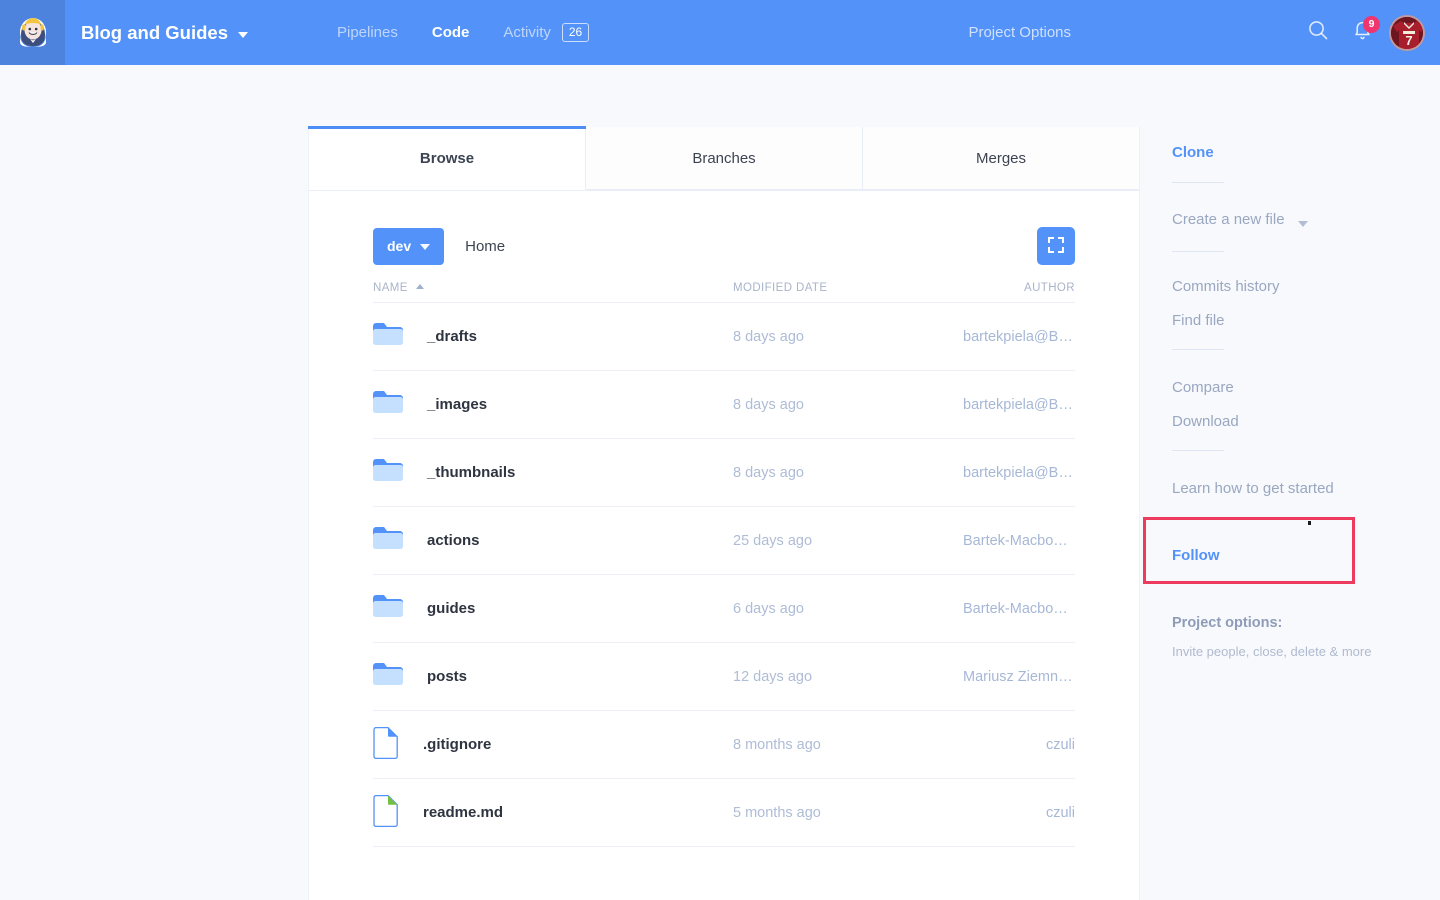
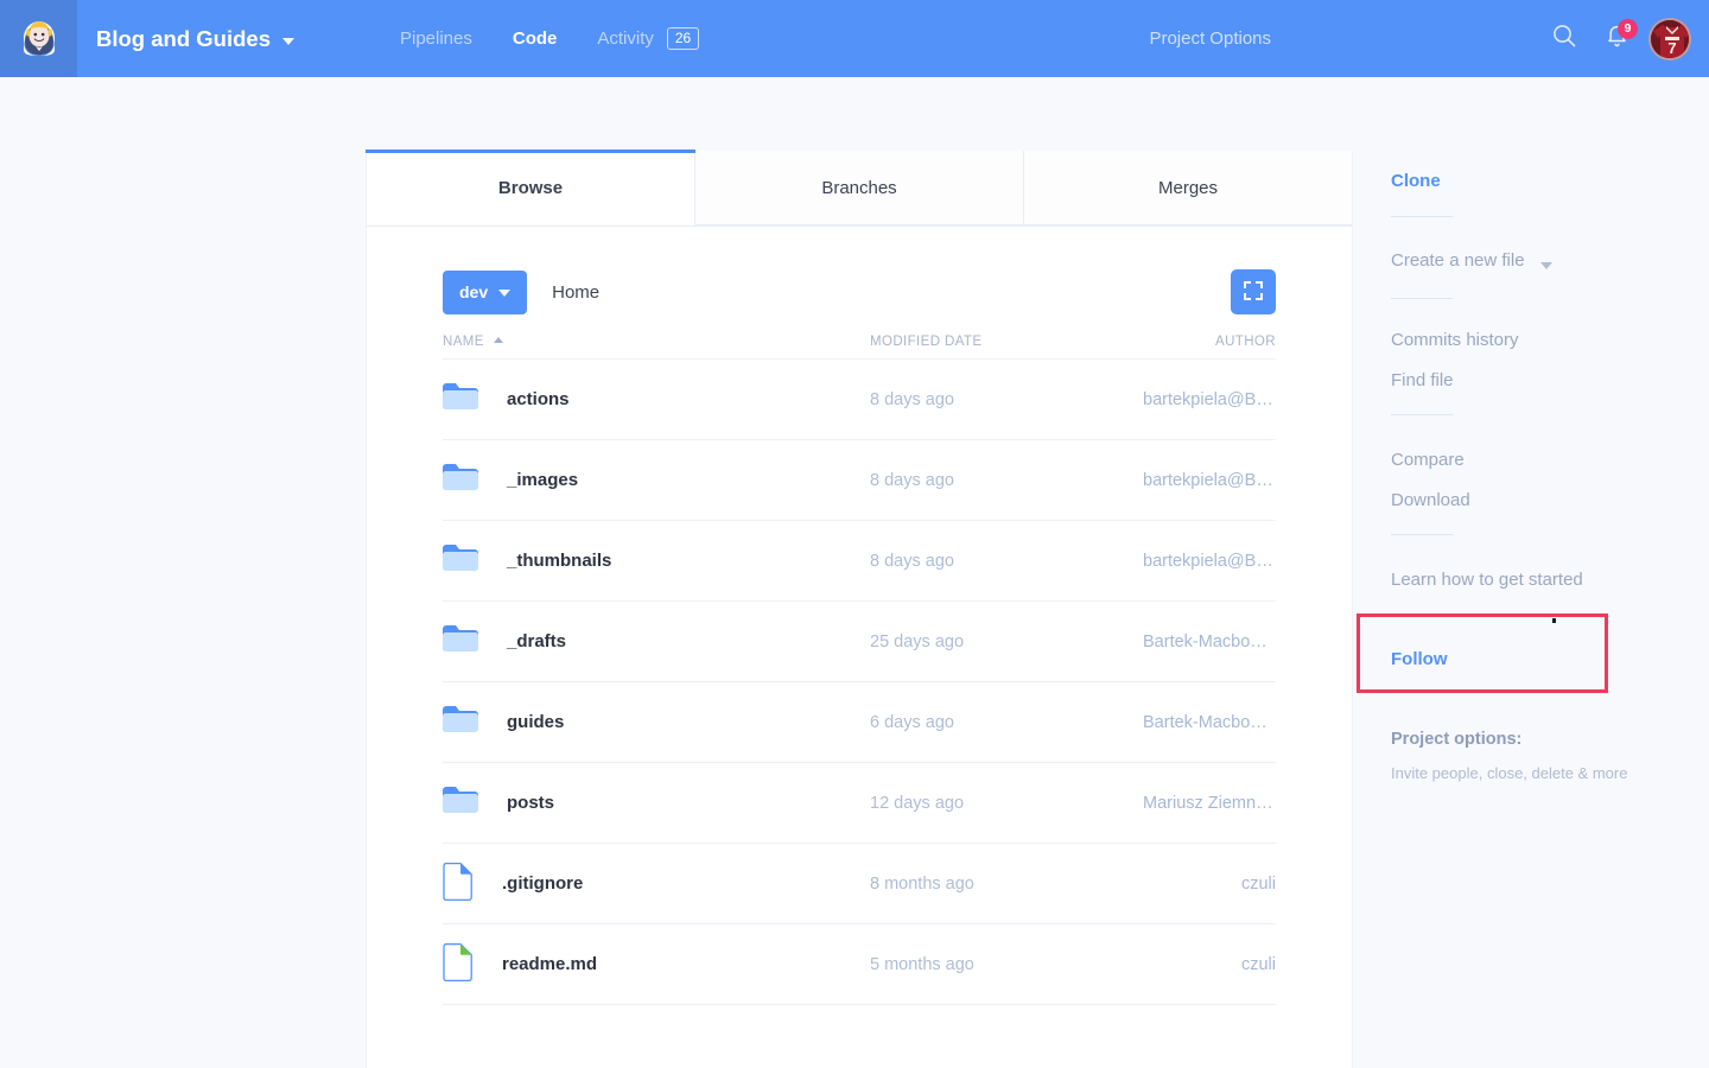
  Blog and Guides
  Pipelines
  Code
  Activity
  26
  Project Options
  9
  7
  Browse
  Branches
  Merges
  dev
  Home
  NAME
  MODIFIED DATE
  AUTHOR
- _drafts
+ actions
  8 days ago
  _images
  8 days ago
  _thumbnails
  8 days ago
- actions
+ _drafts
  25 days ago
  Bartek-Macbook
  guides
  6 days ago
  Bartek-Macbook
  posts
  12 days ago
  Mariusz Ziemniak
  .gitignore
  8 months ago
  czuli
  readme.md
  5 months ago
  czuli
  Clone
  Create a new file
  Commits history
  Find file
  Compare
  Download
  Learn how to get started
  Follow
  Project options:
  Invite people, close, delete & more
